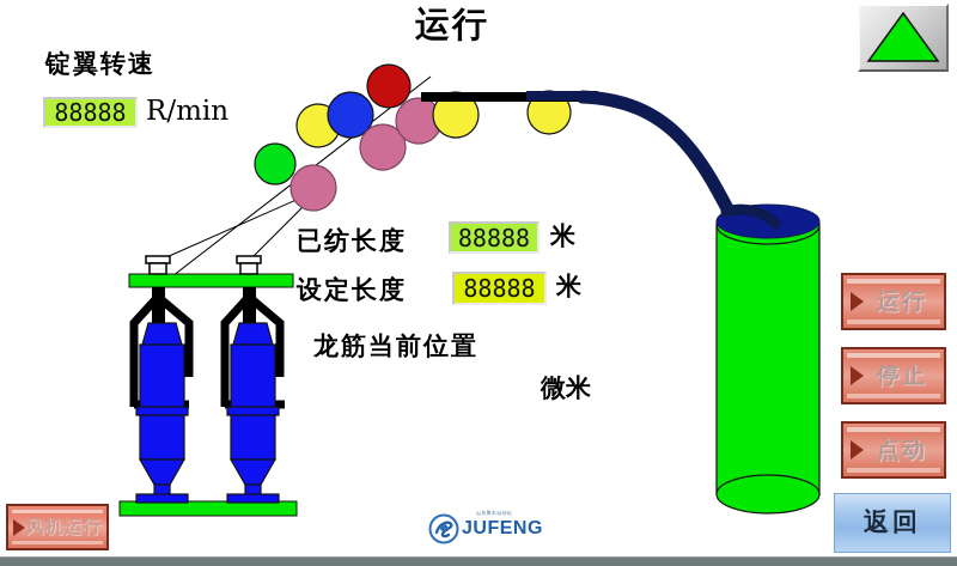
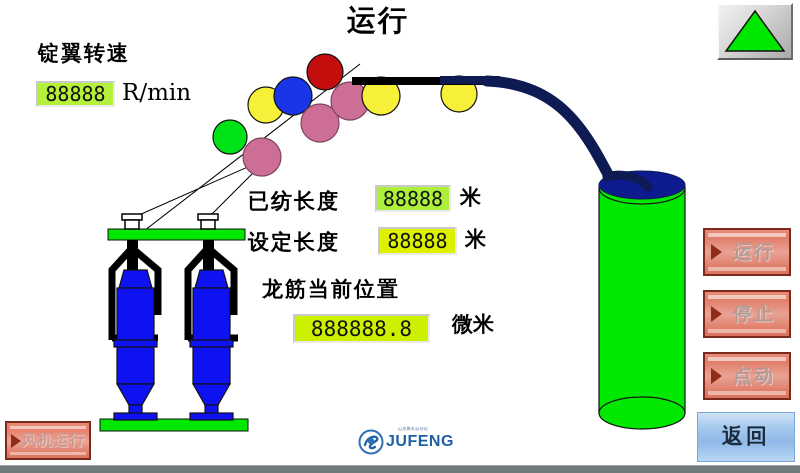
  运行
  锭翼转速
  88888
  R/min
  已纺长度
  88888
  米
  设定长度
  88888
  米
  龙筋当前位置
+ 888888.8
  微米
  运行
  停止
  点动
  返回
  风机运行
  JUFENG
